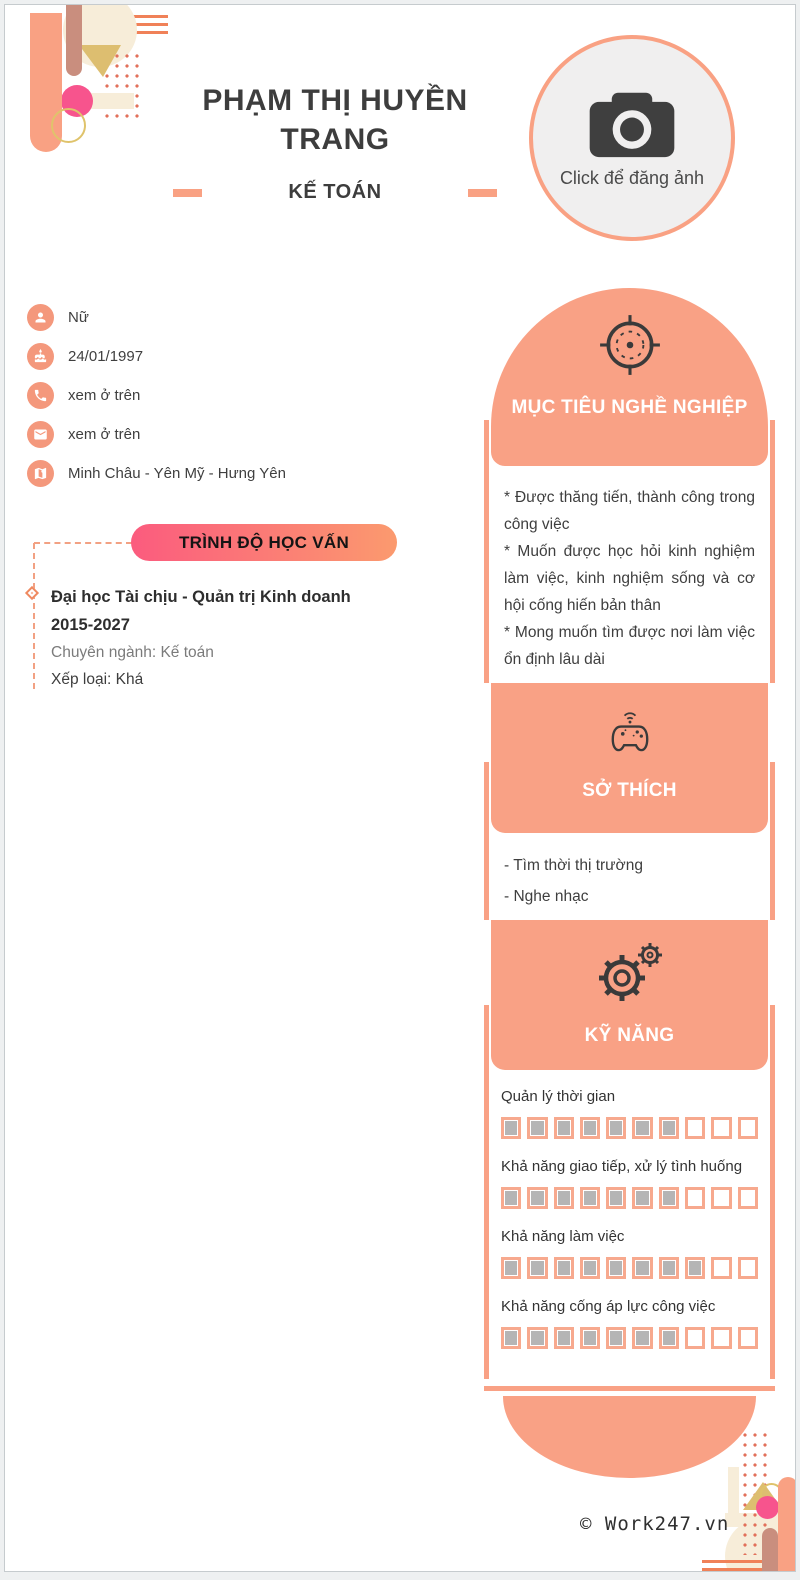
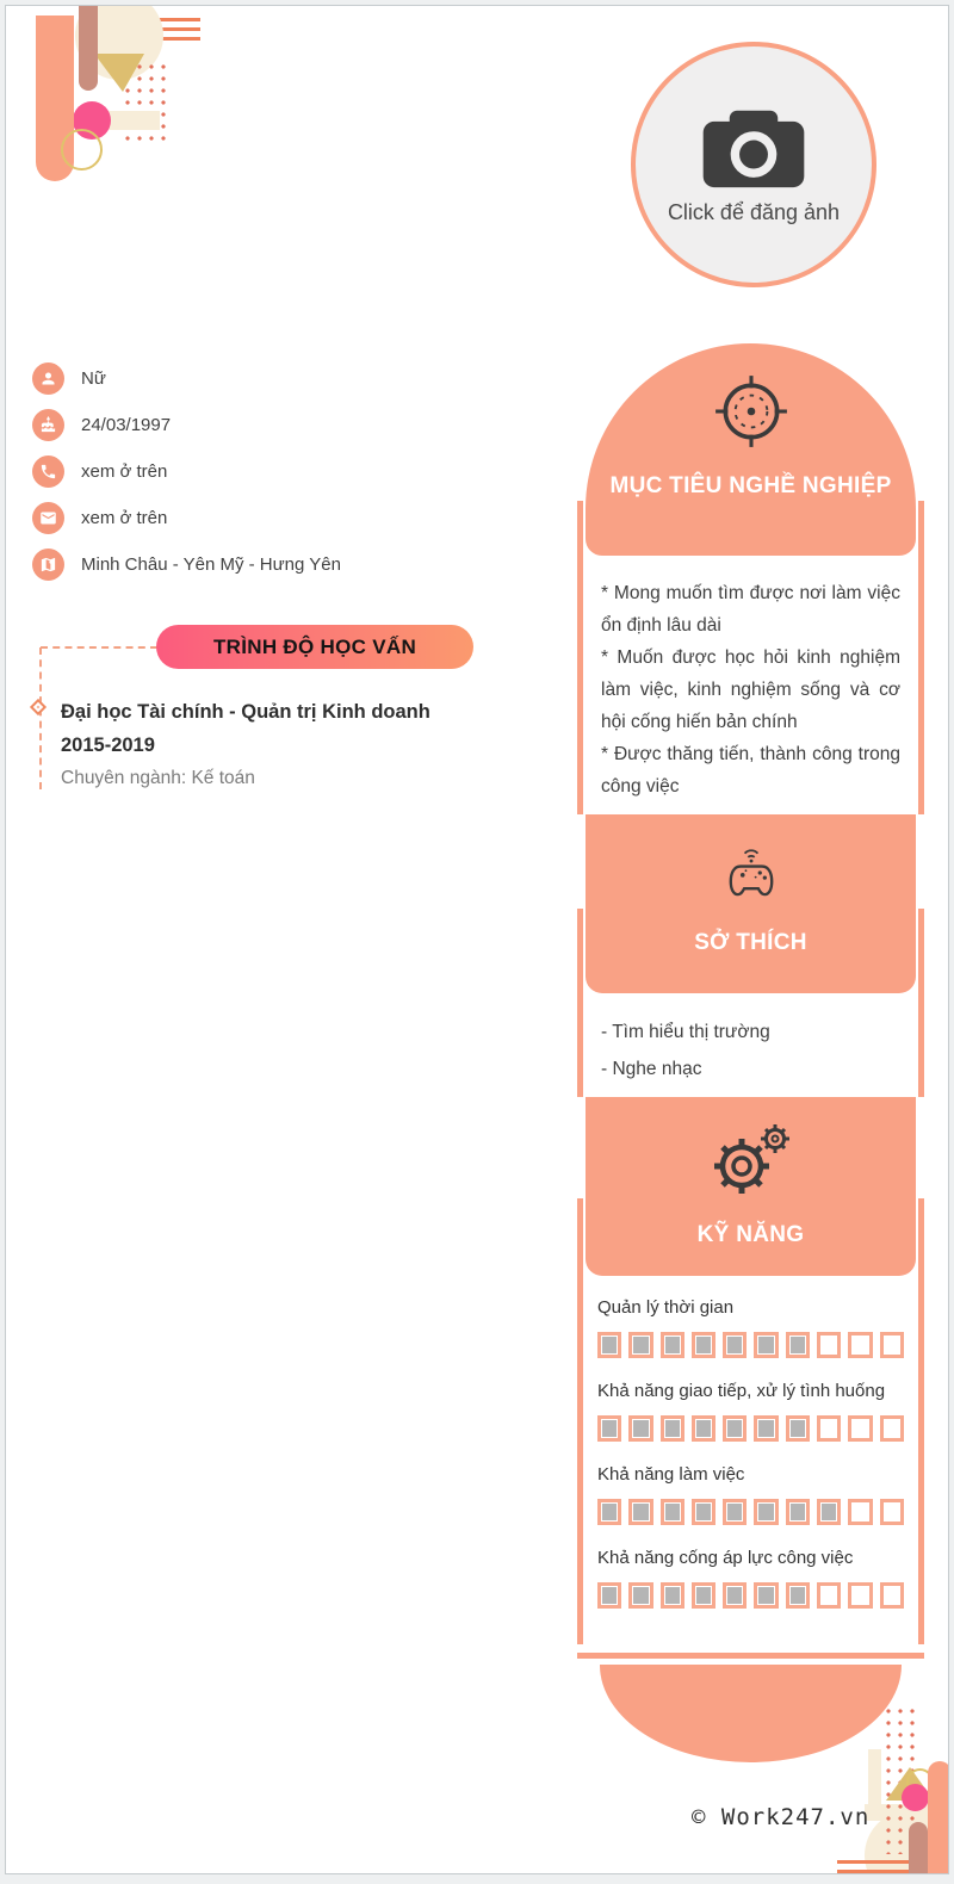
- PHẠM THỊ HUYỀN TRANG
- KẾ TOÁN
  Click để đăng ảnh
  Nữ
- 24/01/1997
+ 24/03/1997
  xem ở trên
  xem ở trên
  Minh Châu - Yên Mỹ - Hưng Yên
  TRÌNH ĐỘ HỌC VẤN
- Đại học Tài chịu - Quản trị Kinh doanh
+ Đại học Tài chính - Quản trị Kinh doanh
- 2015-2027
+ 2015-2019
  Chuyên ngành: Kế toán
- Xếp loại: Khá
  MỤC TIÊU NGHỀ NGHIỆP
- * Được thăng tiến, thành công trong công việc
+ * Mong muốn tìm được nơi làm việc ổn định lâu dài
- * Muốn được học hỏi kinh nghiệm làm việc, kinh nghiệm sống và cơ hội cống hiến bản thân
+ * Muốn được học hỏi kinh nghiệm làm việc, kinh nghiệm sống và cơ hội cống hiến bản chính
- * Mong muốn tìm được nơi làm việc ổn định lâu dài
+ * Được thăng tiến, thành công trong công việc
  SỞ THÍCH
- - Tìm thời thị trường
+ - Tìm hiểu thị trường
  - Nghe nhạc
  KỸ NĂNG
  Quản lý thời gian
  Khả năng giao tiếp, xử lý tình huống
  Khả năng làm việc
  Khả năng cống áp lực công việc
  © Work247.vn
